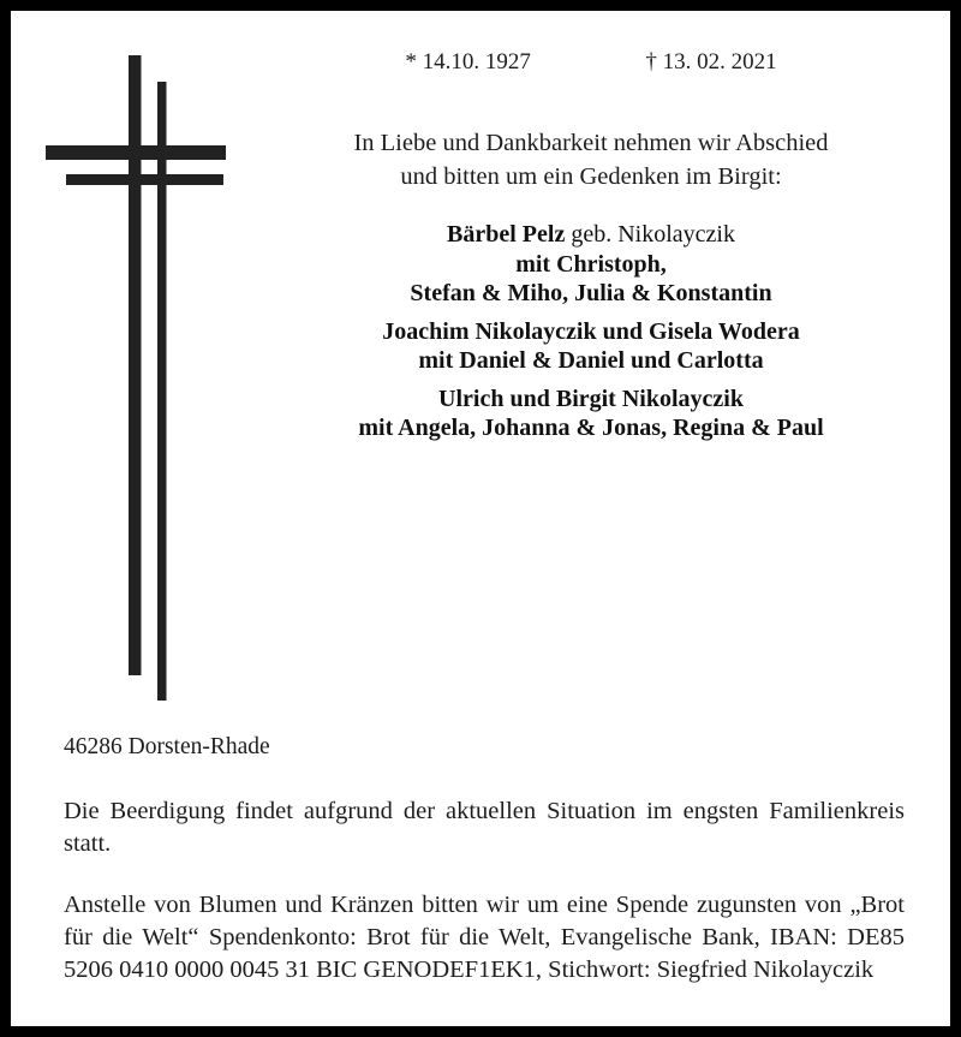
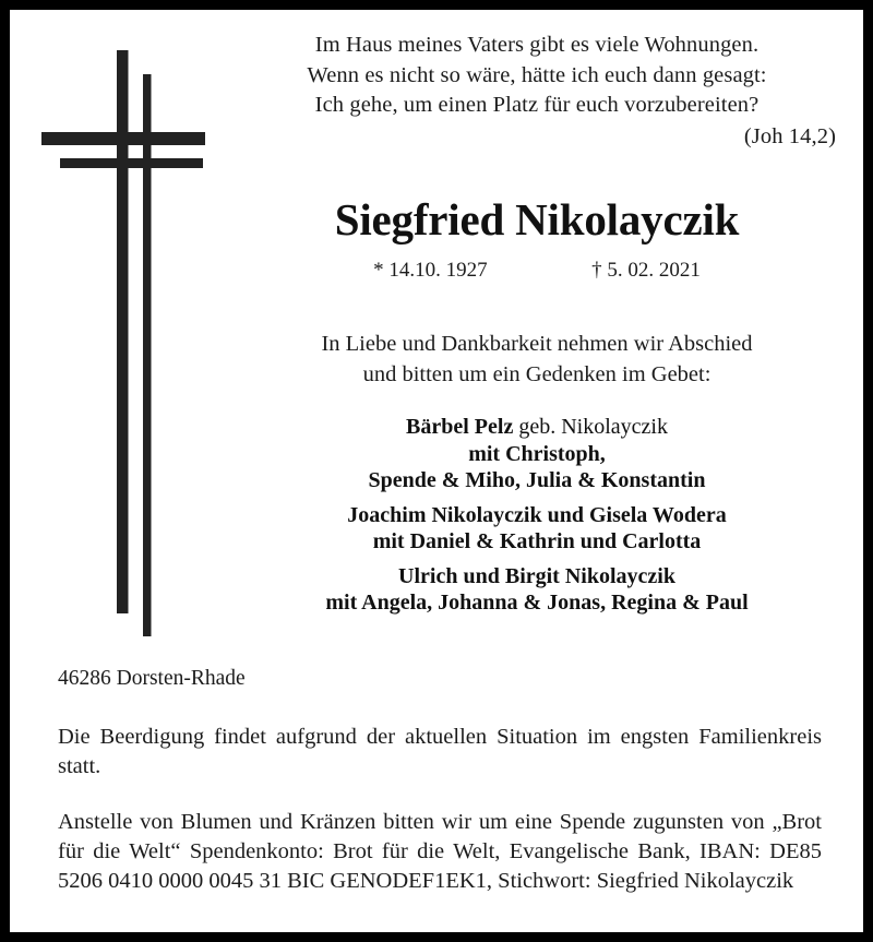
+ Im Haus meines Vaters gibt es viele Wohnungen.
+ Wenn es nicht so wäre, hätte ich euch dann gesagt:
+ Ich gehe, um einen Platz für euch vorzubereiten?
+ (Joh 14,2)
+ Siegfried Nikolayczik
- * 14.10. 1927 † 13. 02. 2021
+ * 14.10. 1927 † 5. 02. 2021
  In Liebe und Dankbarkeit nehmen wir Abschied
- und bitten um ein Gedenken im Birgit:
+ und bitten um ein Gedenken im Gebet:
  Bärbel Pelz geb. Nikolayczik
  mit Christoph,
- Stefan & Miho, Julia & Konstantin
+ Spende & Miho, Julia & Konstantin
  Joachim Nikolayczik und Gisela Wodera
- mit Daniel & Daniel und Carlotta
+ mit Daniel & Kathrin und Carlotta
  Ulrich und Birgit Nikolayczik
  mit Angela, Johanna & Jonas, Regina & Paul
  46286 Dorsten-Rhade
  Die Beerdigung findet aufgrund der aktuellen Situation im engsten Familienkreis statt.
  Anstelle von Blumen und Kränzen bitten wir um eine Spende zugunsten von „Brot für die Welt“ Spendenkonto: Brot für die Welt, Evangelische Bank, IBAN: DE85 5206 0410 0000 0045 31 BIC GENODEF1EK1, Stichwort: Siegfried Nikolayczik
